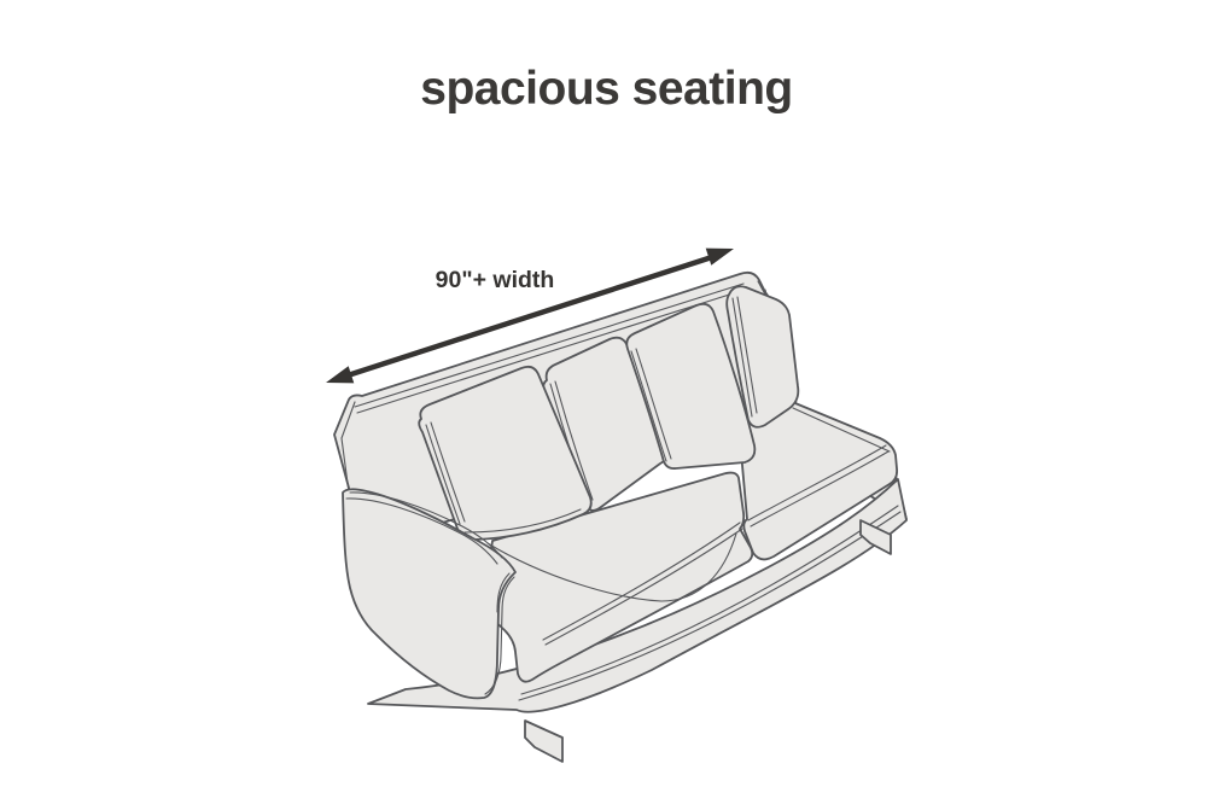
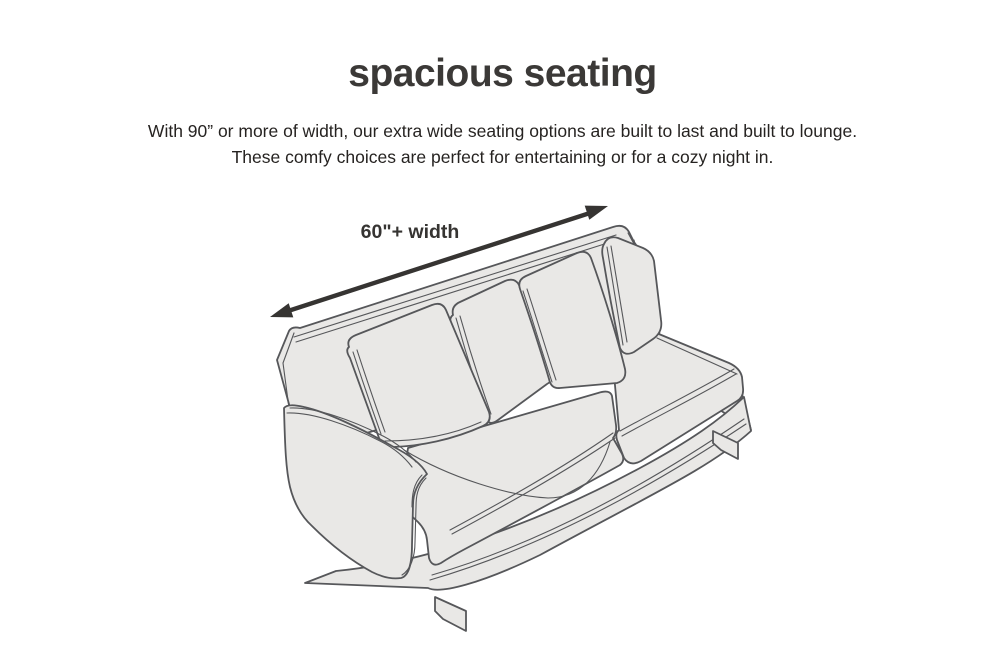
  spacious seating
+ With 90” or more of width, our extra wide seating options are built to last and built to lounge.
+ These comfy choices are perfect for entertaining or for a cozy night in.
- 90"+ width
+ 60"+ width
